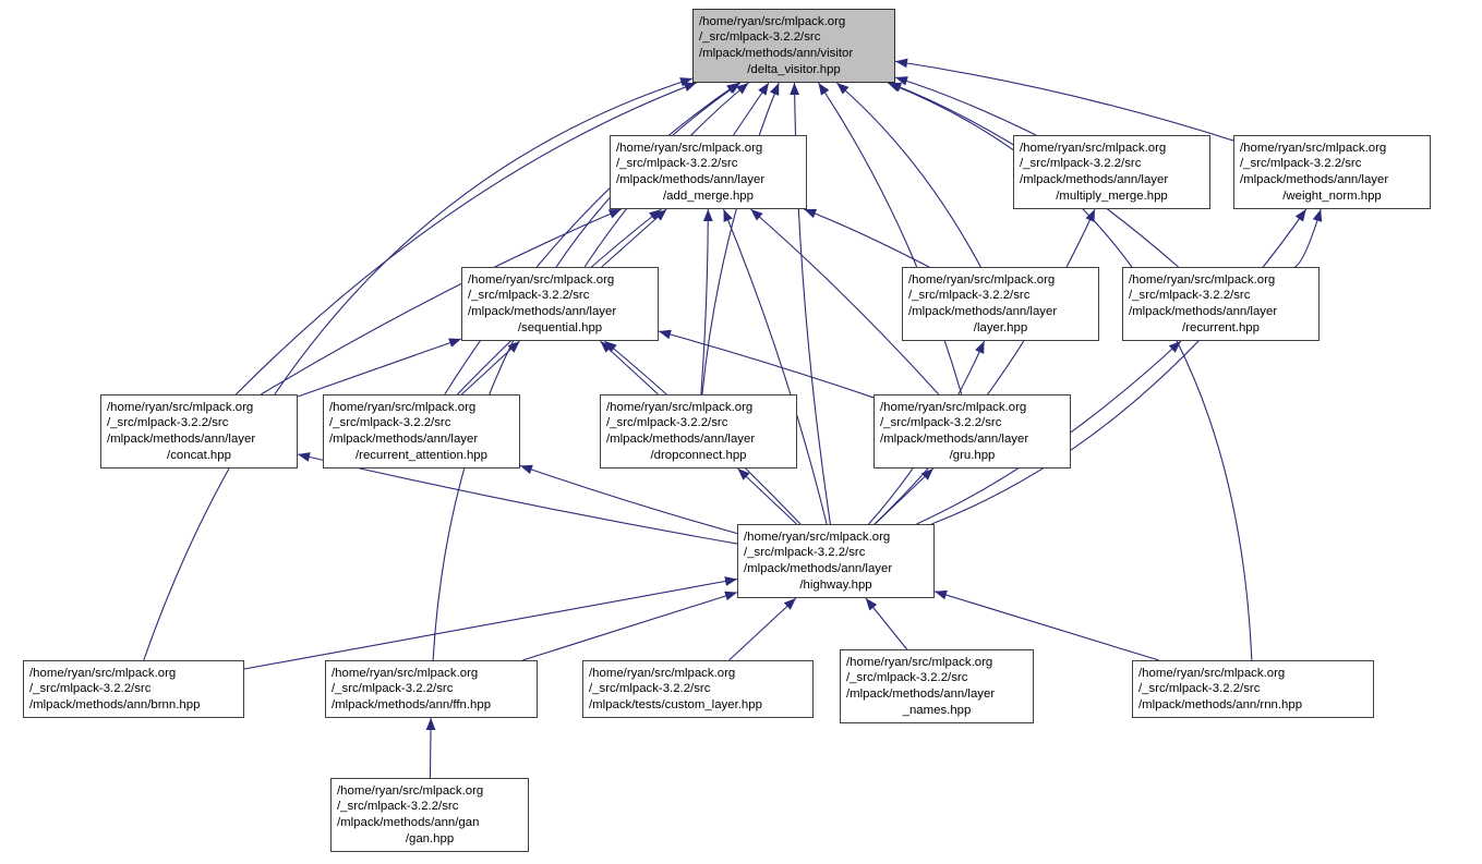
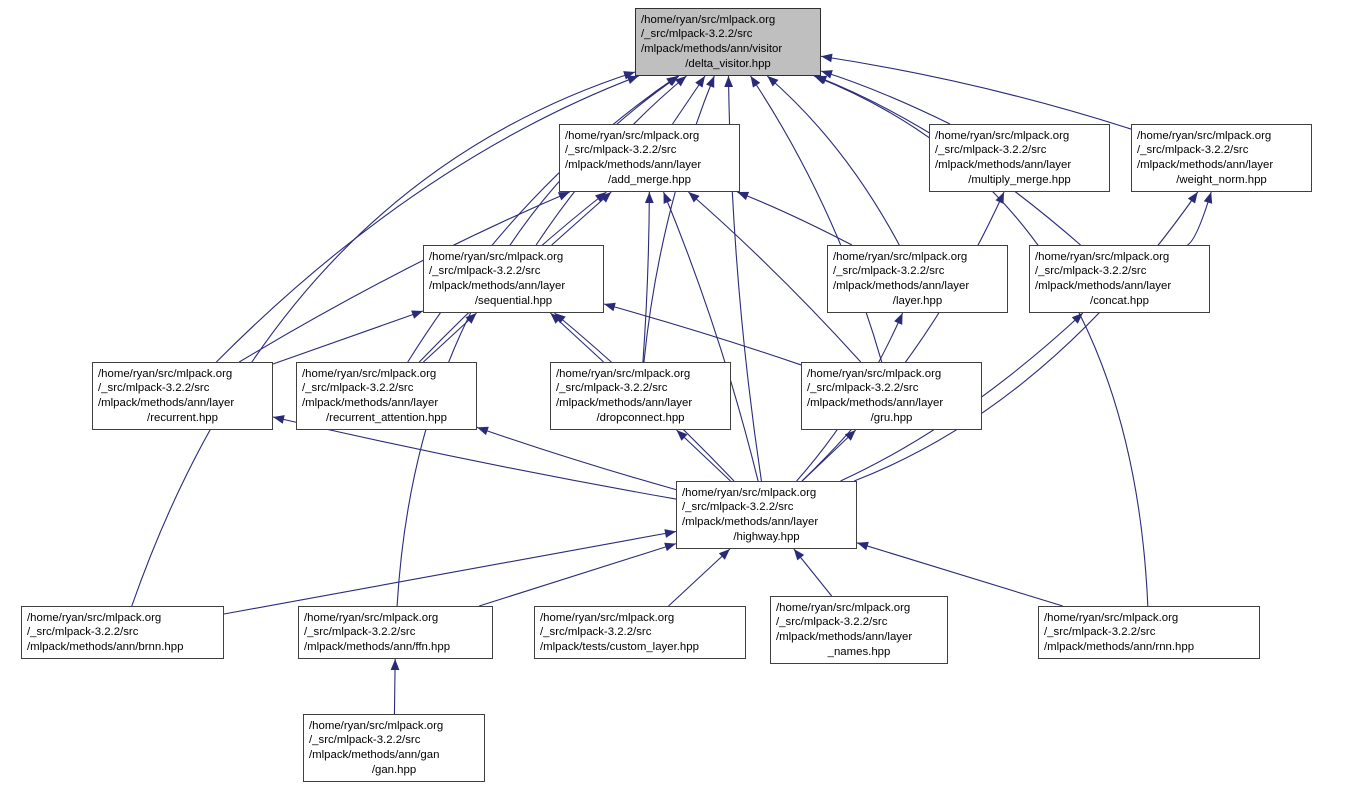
  /home/ryan/src/mlpack.org
  /_src/mlpack-3.2.2/src
  /mlpack/methods/ann/visitor
  /delta_visitor.hpp
  /home/ryan/src/mlpack.org
  /_src/mlpack-3.2.2/src
  /mlpack/methods/ann/layer
  /add_merge.hpp
  /home/ryan/src/mlpack.org
  /_src/mlpack-3.2.2/src
  /mlpack/methods/ann/layer
  /multiply_merge.hpp
  /home/ryan/src/mlpack.org
  /_src/mlpack-3.2.2/src
  /mlpack/methods/ann/layer
  /weight_norm.hpp
  /home/ryan/src/mlpack.org
  /_src/mlpack-3.2.2/src
  /mlpack/methods/ann/layer
  /sequential.hpp
  /home/ryan/src/mlpack.org
  /_src/mlpack-3.2.2/src
  /mlpack/methods/ann/layer
  /layer.hpp
  /home/ryan/src/mlpack.org
  /_src/mlpack-3.2.2/src
  /mlpack/methods/ann/layer
- /recurrent.hpp
+ /concat.hpp
  /home/ryan/src/mlpack.org
  /_src/mlpack-3.2.2/src
  /mlpack/methods/ann/layer
- /concat.hpp
+ /recurrent.hpp
  /home/ryan/src/mlpack.org
  /_src/mlpack-3.2.2/src
  /mlpack/methods/ann/layer
  /recurrent_attention.hpp
  /home/ryan/src/mlpack.org
  /_src/mlpack-3.2.2/src
  /mlpack/methods/ann/layer
  /dropconnect.hpp
  /home/ryan/src/mlpack.org
  /_src/mlpack-3.2.2/src
  /mlpack/methods/ann/layer
  /gru.hpp
  /home/ryan/src/mlpack.org
  /_src/mlpack-3.2.2/src
  /mlpack/methods/ann/layer
  /highway.hpp
  /home/ryan/src/mlpack.org
  /_src/mlpack-3.2.2/src
  /mlpack/methods/ann/brnn.hpp
  /home/ryan/src/mlpack.org
  /_src/mlpack-3.2.2/src
  /mlpack/methods/ann/ffn.hpp
  /home/ryan/src/mlpack.org
  /_src/mlpack-3.2.2/src
  /mlpack/tests/custom_layer.hpp
  /home/ryan/src/mlpack.org
  /_src/mlpack-3.2.2/src
  /mlpack/methods/ann/layer
  _names.hpp
  /home/ryan/src/mlpack.org
  /_src/mlpack-3.2.2/src
  /mlpack/methods/ann/rnn.hpp
  /home/ryan/src/mlpack.org
  /_src/mlpack-3.2.2/src
  /mlpack/methods/ann/gan
  /gan.hpp
